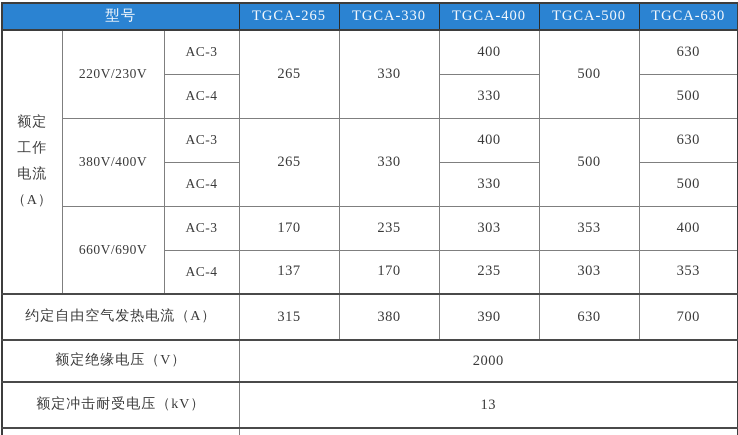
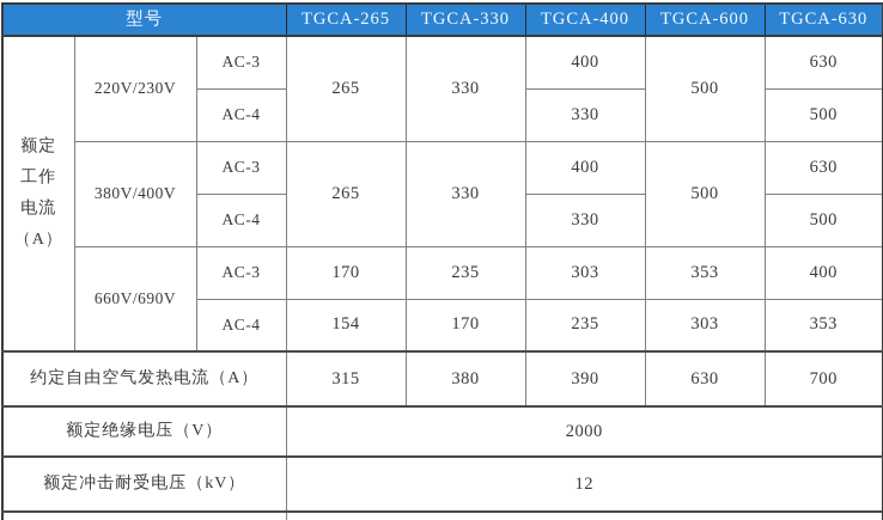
- 型号	TGCA-265	TGCA-330	TGCA-400	TGCA-500	TGCA-630
+ 型号	TGCA-265	TGCA-330	TGCA-400	TGCA-600	TGCA-630
  额定 工作 电流 （A）	220V/230V	AC-3	265	330	400	500	630
  AC-4	330	500
  380V/400V	AC-3	265	330	400	500	630
  AC-4	330	500
  660V/690V	AC-3	170	235	303	353	400
- AC-4	137	170	235	303	353
+ AC-4	154	170	235	303	353
  约定自由空气发热电流（A）	315	380	390	630	700
  额定绝缘电压（V）	2000
- 额定冲击耐受电压（kV）	13
+ 额定冲击耐受电压（kV）	12
